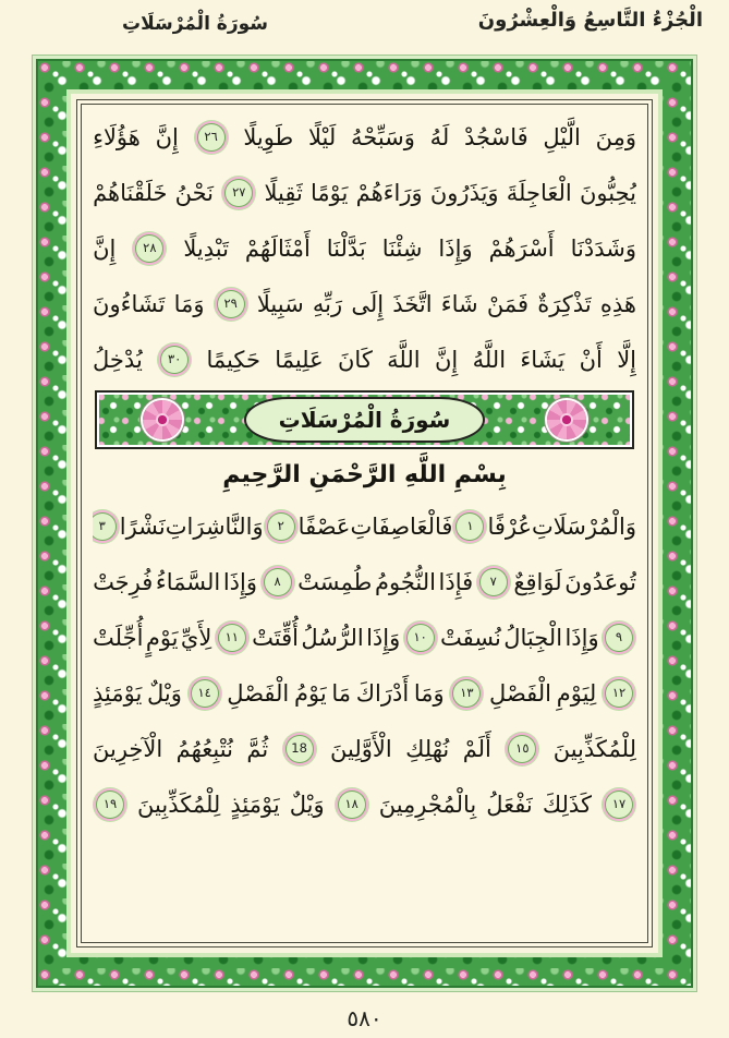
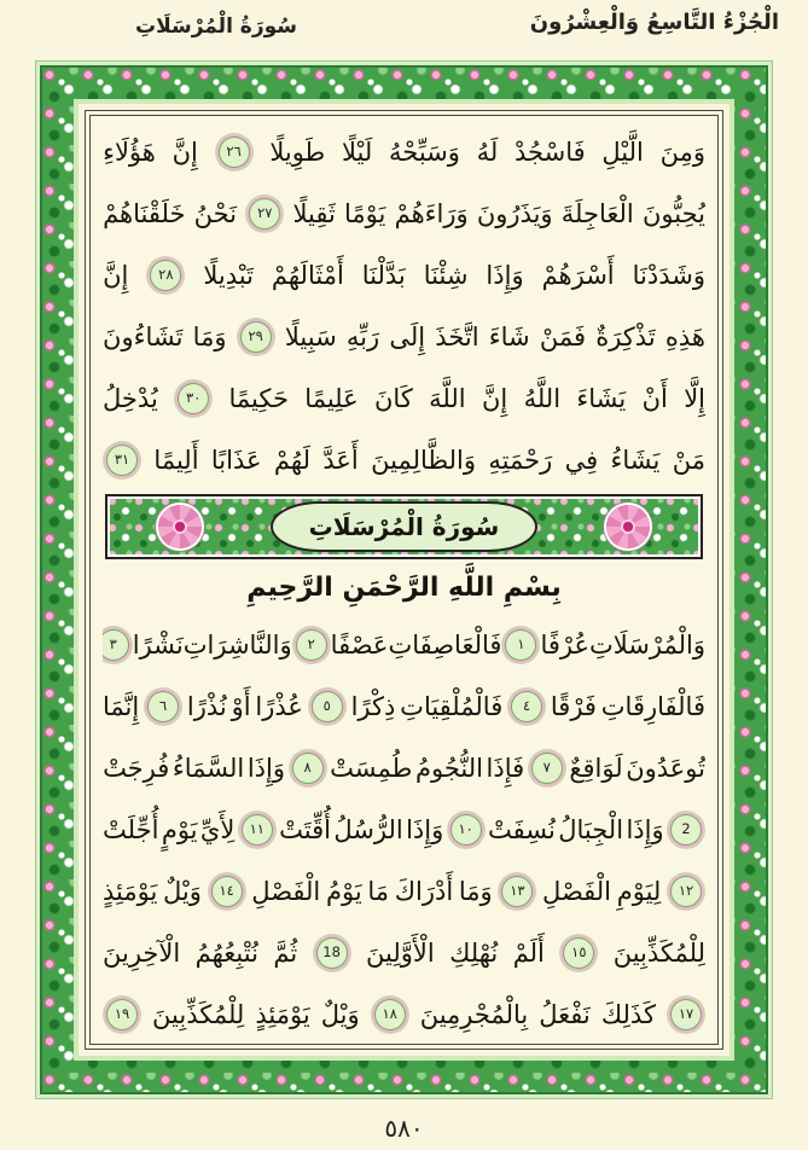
  الْجُزْءُ التَّاسِعُ وَالْعِشْرُونَ
  سُورَةُ الْمُرْسَلَاتِ
  وَمِنَ
  الَّيْلِ
  فَاسْجُدْ
  لَهُ
  وَسَبِّحْهُ
  لَيْلًا
  طَوِيلًا
  ٢٦
  إِنَّ
  هَؤُلَاءِ
  يُحِبُّونَ
  الْعَاجِلَةَ
  وَيَذَرُونَ
  وَرَاءَهُمْ
  يَوْمًا
  ثَقِيلًا
  ٢٧
  نَحْنُ
  خَلَقْنَاهُمْ
  وَشَدَدْنَا
  أَسْرَهُمْ
  وَإِذَا
  شِئْنَا
  بَدَّلْنَا
  أَمْثَالَهُمْ
  تَبْدِيلًا
  ٢٨
  إِنَّ
  هَذِهِ
  تَذْكِرَةٌ
  فَمَنْ
  شَاءَ
  اتَّخَذَ
  إِلَى
  رَبِّهِ
  سَبِيلًا
  ٢٩
  وَمَا
  تَشَاءُونَ
  إِلَّا
  أَنْ
  يَشَاءَ
  اللَّهُ
  إِنَّ
  اللَّهَ
  كَانَ
  عَلِيمًا
  حَكِيمًا
  ٣٠
  يُدْخِلُ
+ مَنْ
+ يَشَاءُ
+ فِي
+ رَحْمَتِهِ
+ وَالظَّالِمِينَ
+ أَعَدَّ
+ لَهُمْ
+ عَذَابًا
+ أَلِيمًا
+ ٣١
  سُورَةُ الْمُرْسَلَاتِ
  بِسْمِ اللَّهِ الرَّحْمَنِ الرَّحِيمِ
  وَالْمُرْسَلَاتِ
  عُرْفًا
  ١
  فَالْعَاصِفَاتِ
  عَصْفًا
  ٢
  وَالنَّاشِرَاتِ
  نَشْرًا
  ٣
+ فَالْفَارِقَاتِ
+ فَرْقًا
+ ٤
+ فَالْمُلْقِيَاتِ
+ ذِكْرًا
+ ٥
+ عُذْرًا
+ أَوْ
+ نُذْرًا
+ ٦
+ إِنَّمَا
  تُوعَدُونَ
  لَوَاقِعٌ
  ٧
  فَإِذَا
  النُّجُومُ
  طُمِسَتْ
  ٨
  وَإِذَا
  السَّمَاءُ
  فُرِجَتْ
- ٩
+ 2
  وَإِذَا
  الْجِبَالُ
  نُسِفَتْ
  ١٠
  وَإِذَا
  الرُّسُلُ
  أُقِّتَتْ
  ١١
  لِأَيِّ
  يَوْمٍ
  أُجِّلَتْ
  ١٢
  لِيَوْمِ
  الْفَصْلِ
  ١٣
  وَمَا
  أَدْرَاكَ
  مَا
  يَوْمُ
  الْفَصْلِ
  ١٤
  وَيْلٌ
  يَوْمَئِذٍ
  لِلْمُكَذِّبِينَ
  ١٥
  أَلَمْ
  نُهْلِكِ
  الْأَوَّلِينَ
  18
  ثُمَّ
  نُتْبِعُهُمُ
  الْآخِرِينَ
  ١٧
  كَذَلِكَ
  نَفْعَلُ
  بِالْمُجْرِمِينَ
  ١٨
  وَيْلٌ
  يَوْمَئِذٍ
  لِلْمُكَذِّبِينَ
  ١٩
  ٥٨٠
